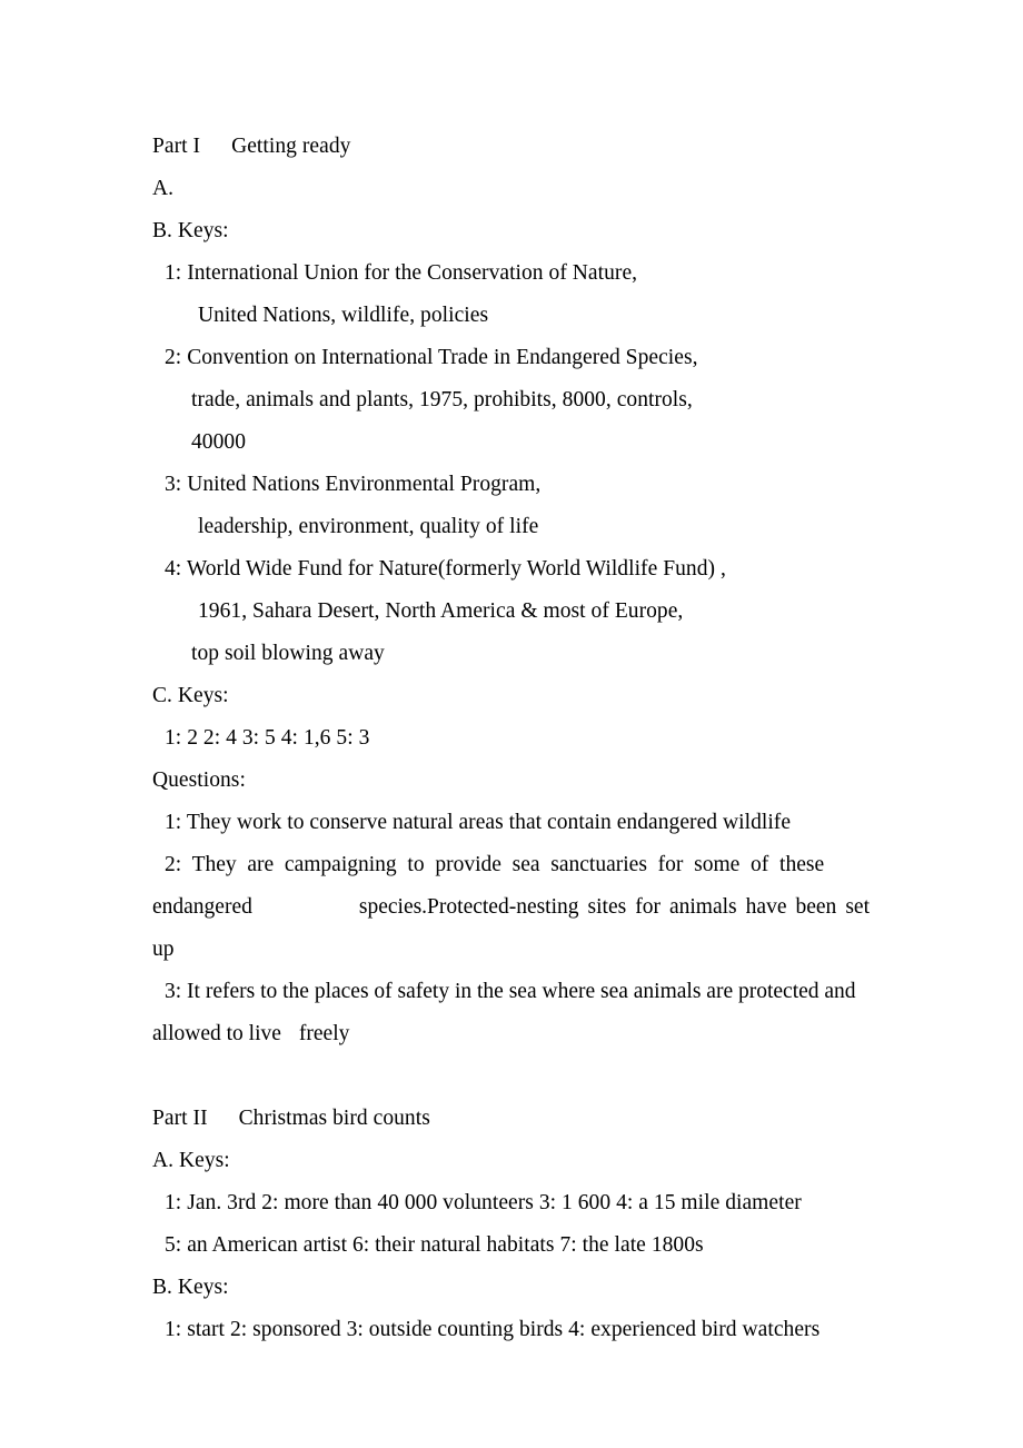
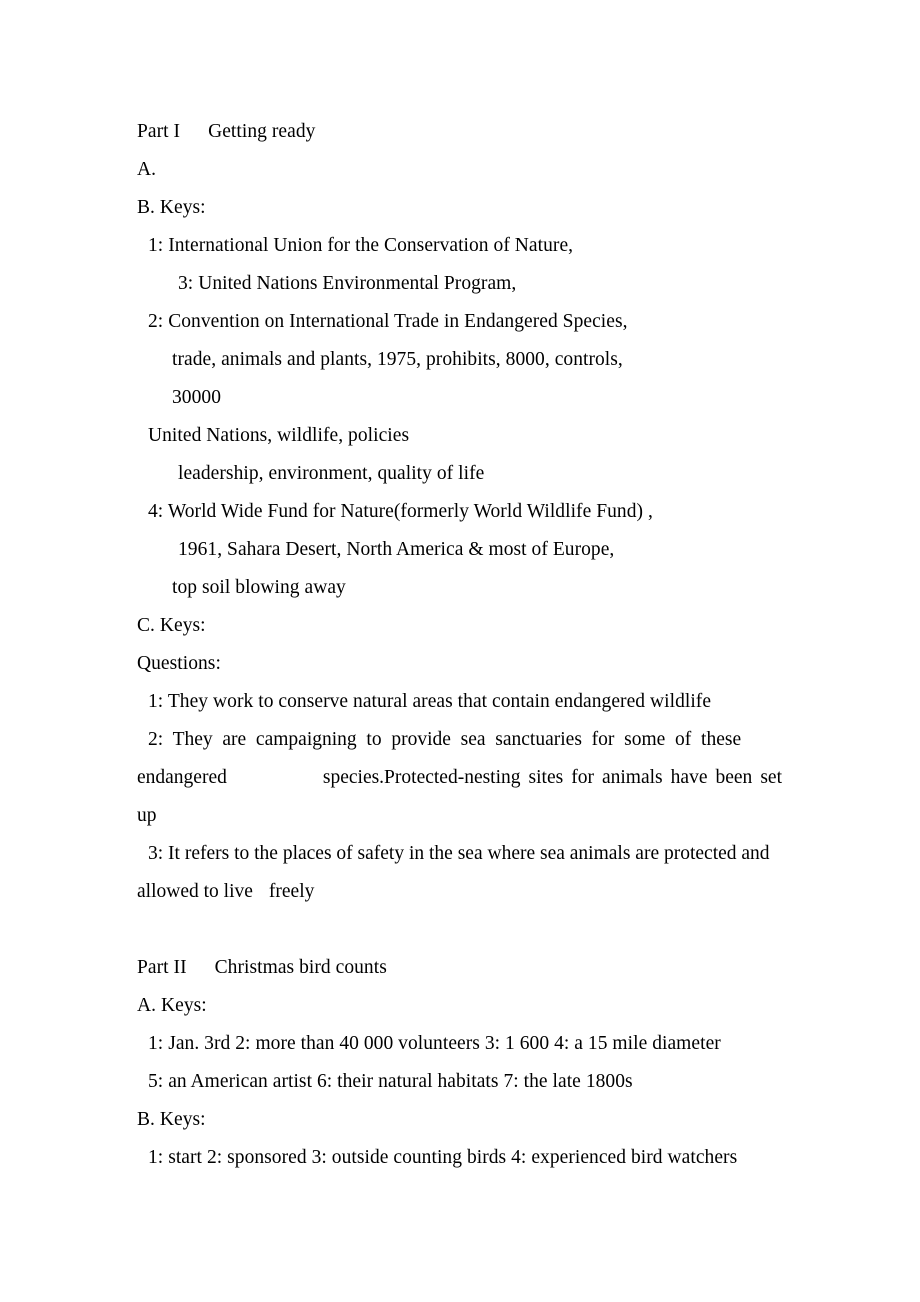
  Part I Getting ready
  A.
  B. Keys:
  1: International Union for the Conservation of Nature,
- United Nations, wildlife, policies
+ 3: United Nations Environmental Program,
  2: Convention on International Trade in Endangered Species,
  trade, animals and plants, 1975, prohibits, 8000, controls,
- 40000
+ 30000
- 3: United Nations Environmental Program,
+ United Nations, wildlife, policies
  leadership, environment, quality of life
  4: World Wide Fund for Nature(formerly World Wildlife Fund) ,
  1961, Sahara Desert, North America & most of Europe,
  top soil blowing away
  C. Keys:
- 1: 2 2: 4 3: 5 4: 1,6 5: 3
  Questions:
  1: They work to conserve natural areas that contain endangered wildlife
  2: They are campaigning to provide sea sanctuaries for some of these
  endangered species.Protected-nesting sites for animals have been set up
  3: It refers to the places of safety in the sea where sea animals are protected and
  allowed to live freely
  Part II Christmas bird counts
  A. Keys:
  1: Jan. 3rd 2: more than 40 000 volunteers 3: 1 600 4: a 15 mile diameter
  5: an American artist 6: their natural habitats 7: the late 1800s
  B. Keys:
  1: start 2: sponsored 3: outside counting birds 4: experienced bird watchers
